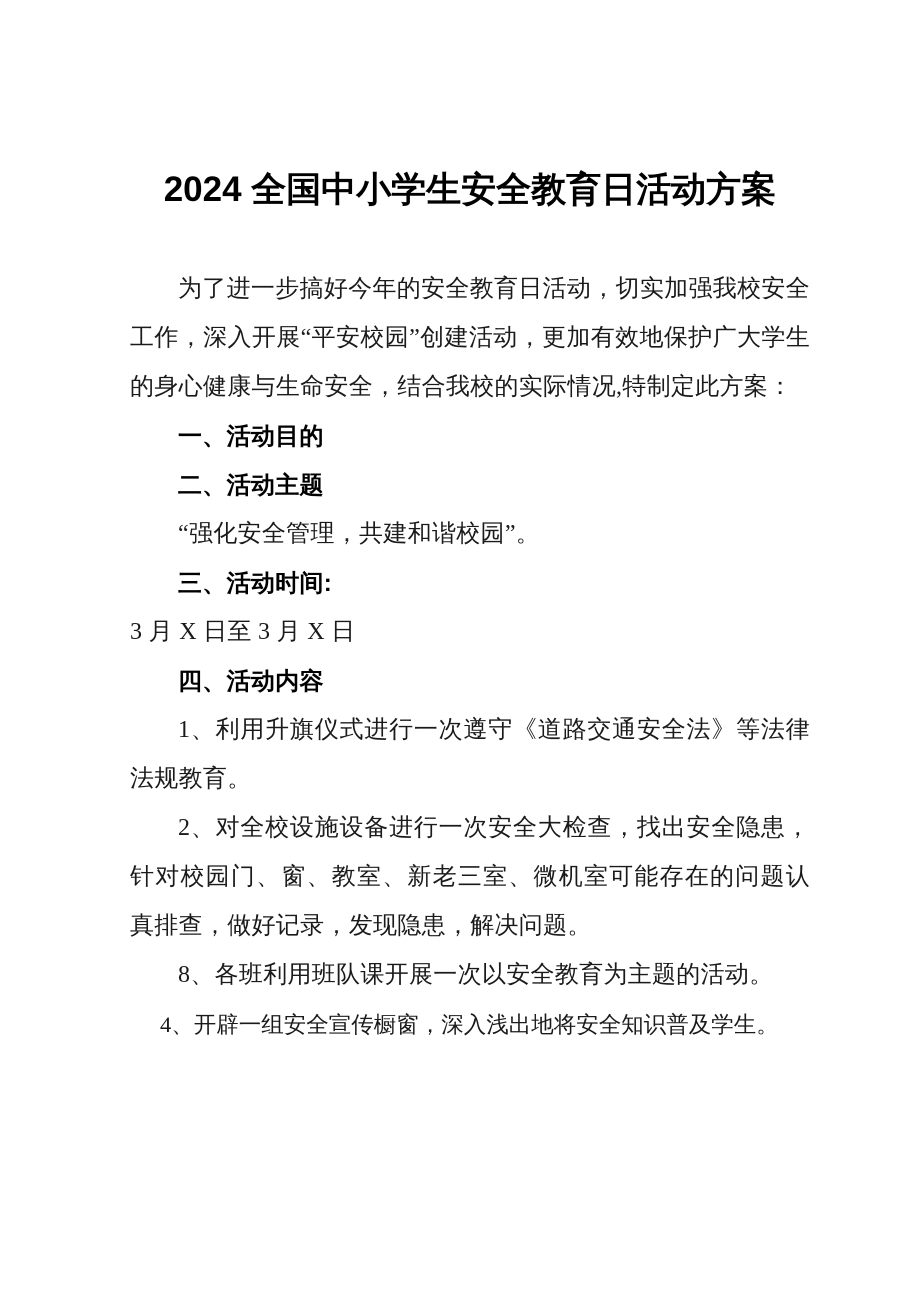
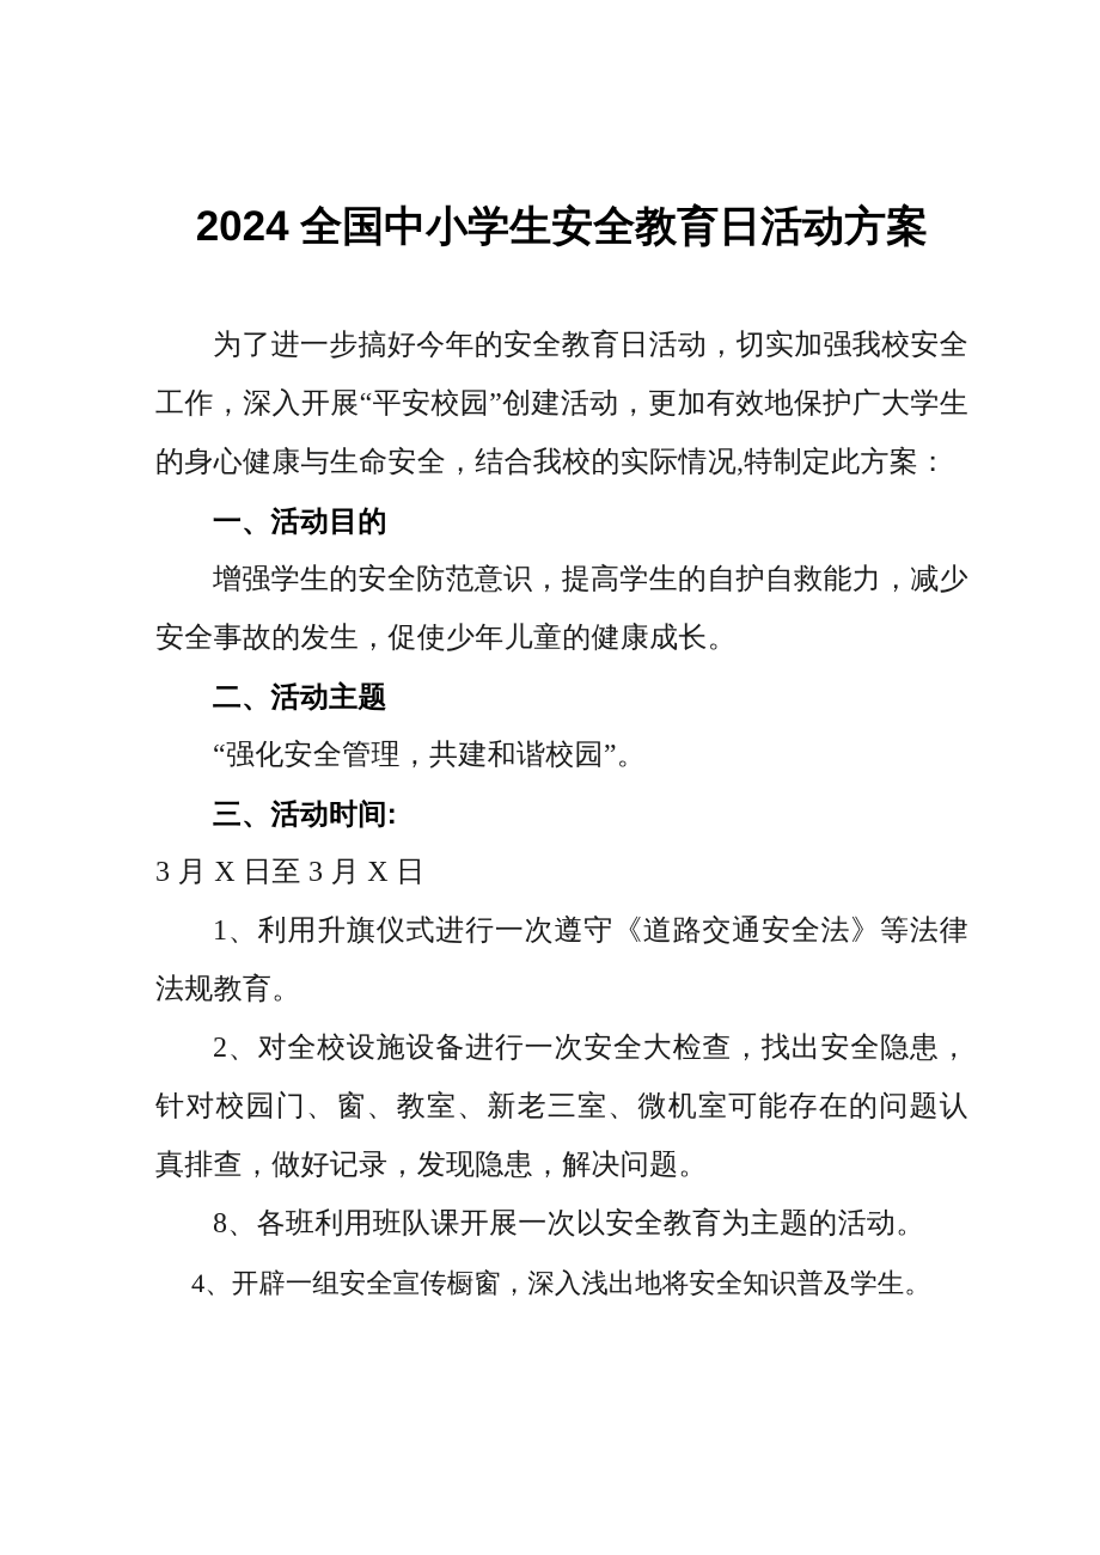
  2024 全国中小学生安全教育日活动方案
  为了进一步搞好今年的安全教育日活动，切实加强我校安全工作，深入开展“平安校园”创建活动，更加有效地保护广大学生的身心健康与生命安全，结合我校的实际情况,特制定此方案：
  一、活动目的
+ 增强学生的安全防范意识，提高学生的自护自救能力，减少安全事故的发生，促使少年儿童的健康成长。
  二、活动主题
  “强化安全管理，共建和谐校园”。
  三、活动时间:
  3 月 X 日至 3 月 X 日
- 四、活动内容
  1、利用升旗仪式进行一次遵守《道路交通安全法》等法律法规教育。
  2、对全校设施设备进行一次安全大检查，找出安全隐患，针对校园门、窗、教室、新老三室、微机室可能存在的问题认真排查，做好记录，发现隐患，解决问题。
  8、各班利用班队课开展一次以安全教育为主题的活动。
  4、开辟一组安全宣传橱窗，深入浅出地将安全知识普及学生。
